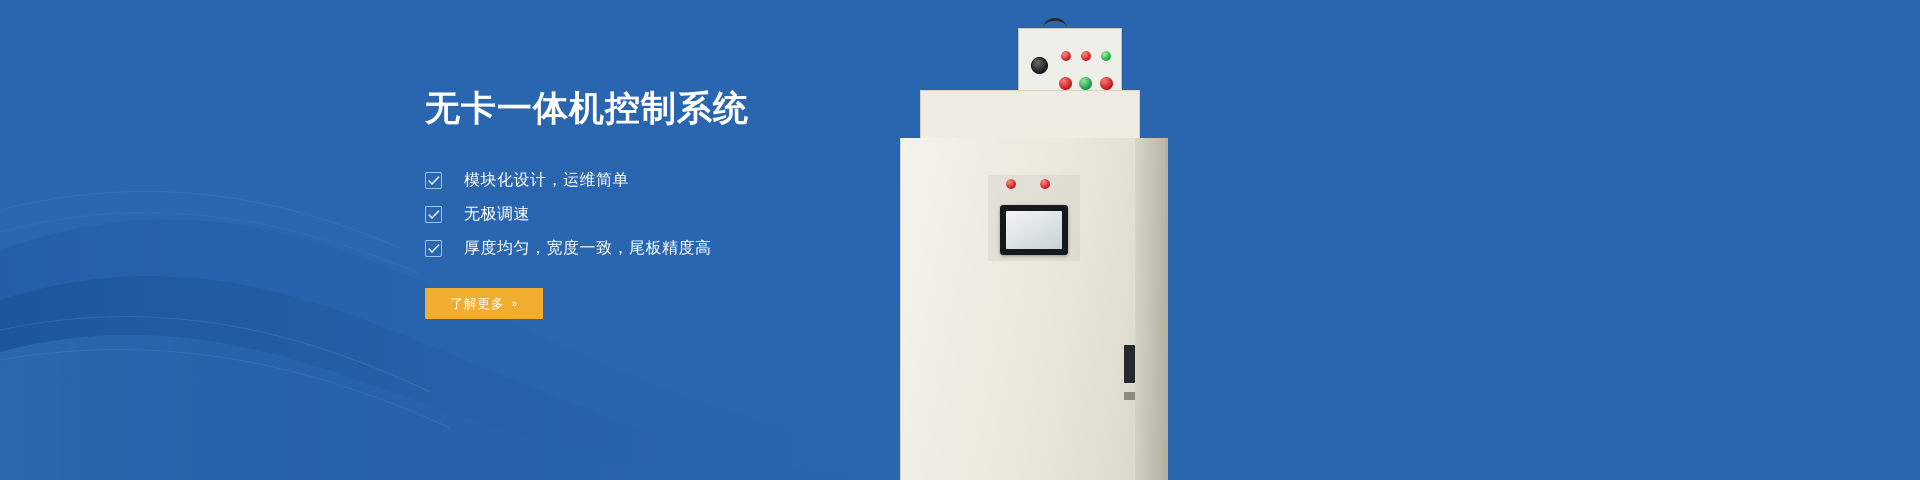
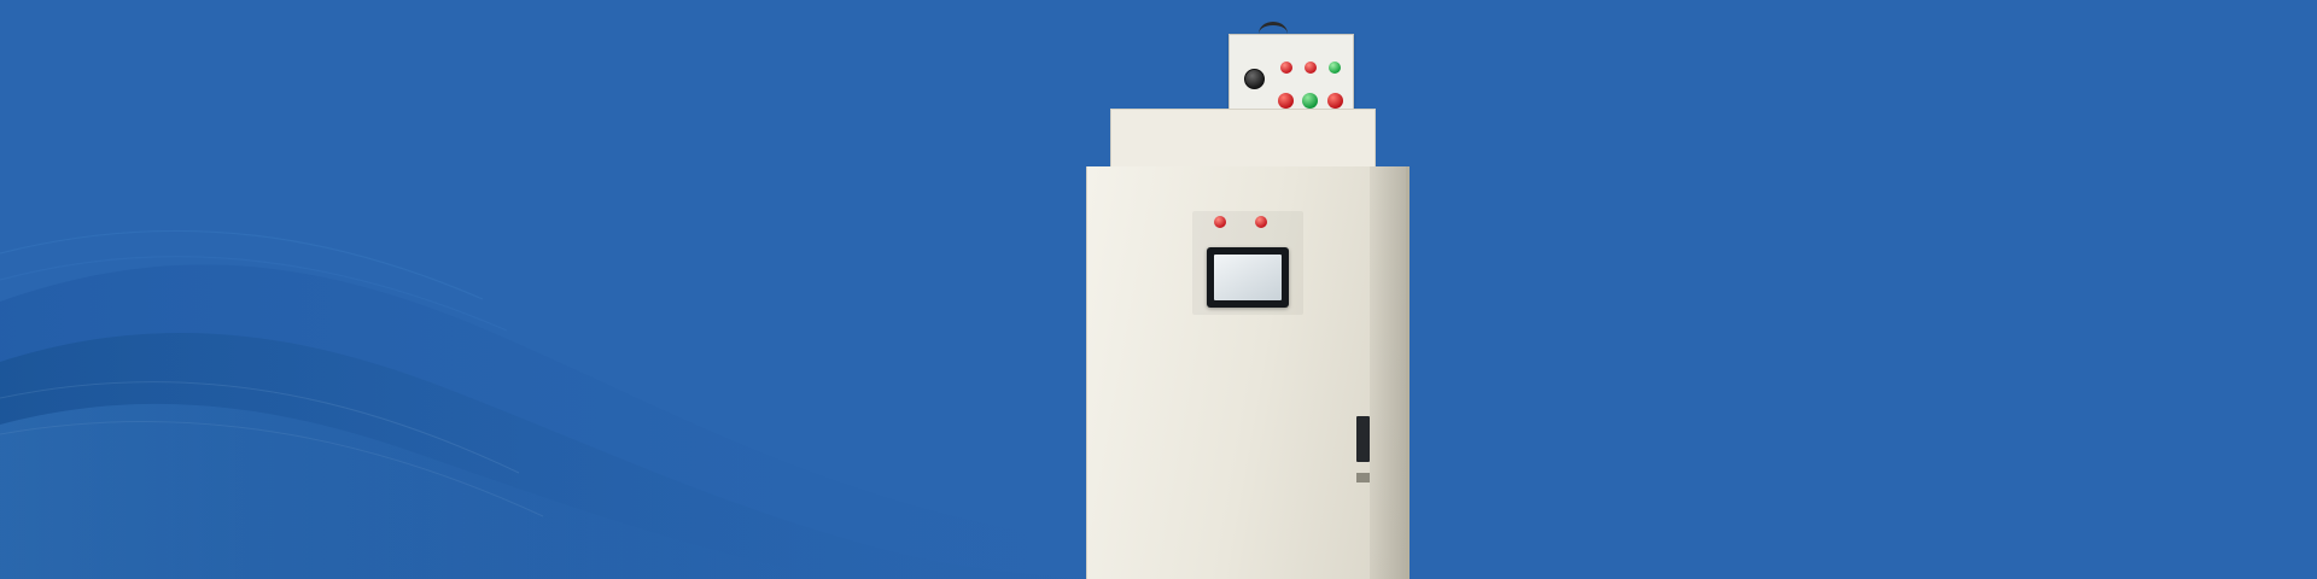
- 无卡一体机控制系统
- 模块化设计，运维简单
- 无极调速
- 厚度均匀，宽度一致，尾板精度高
- 了解更多
- »
